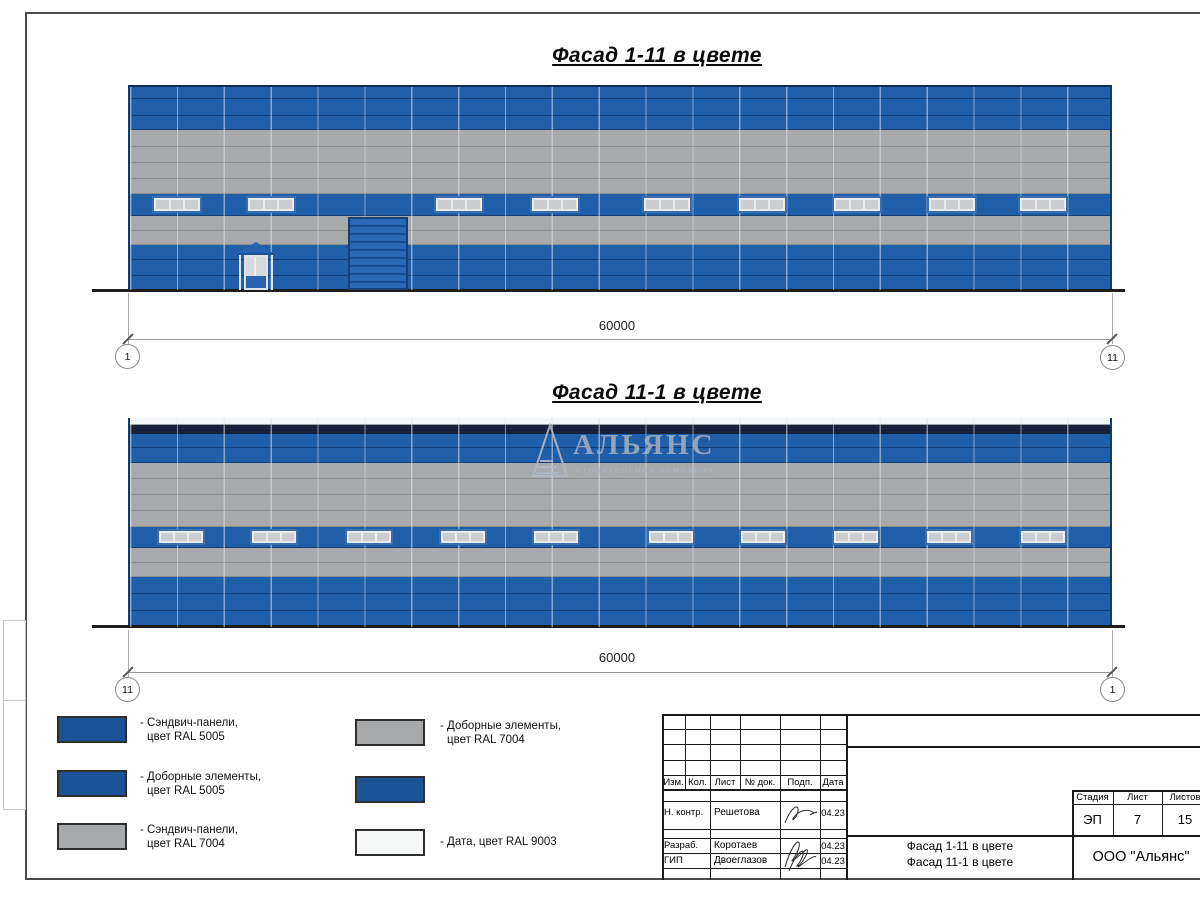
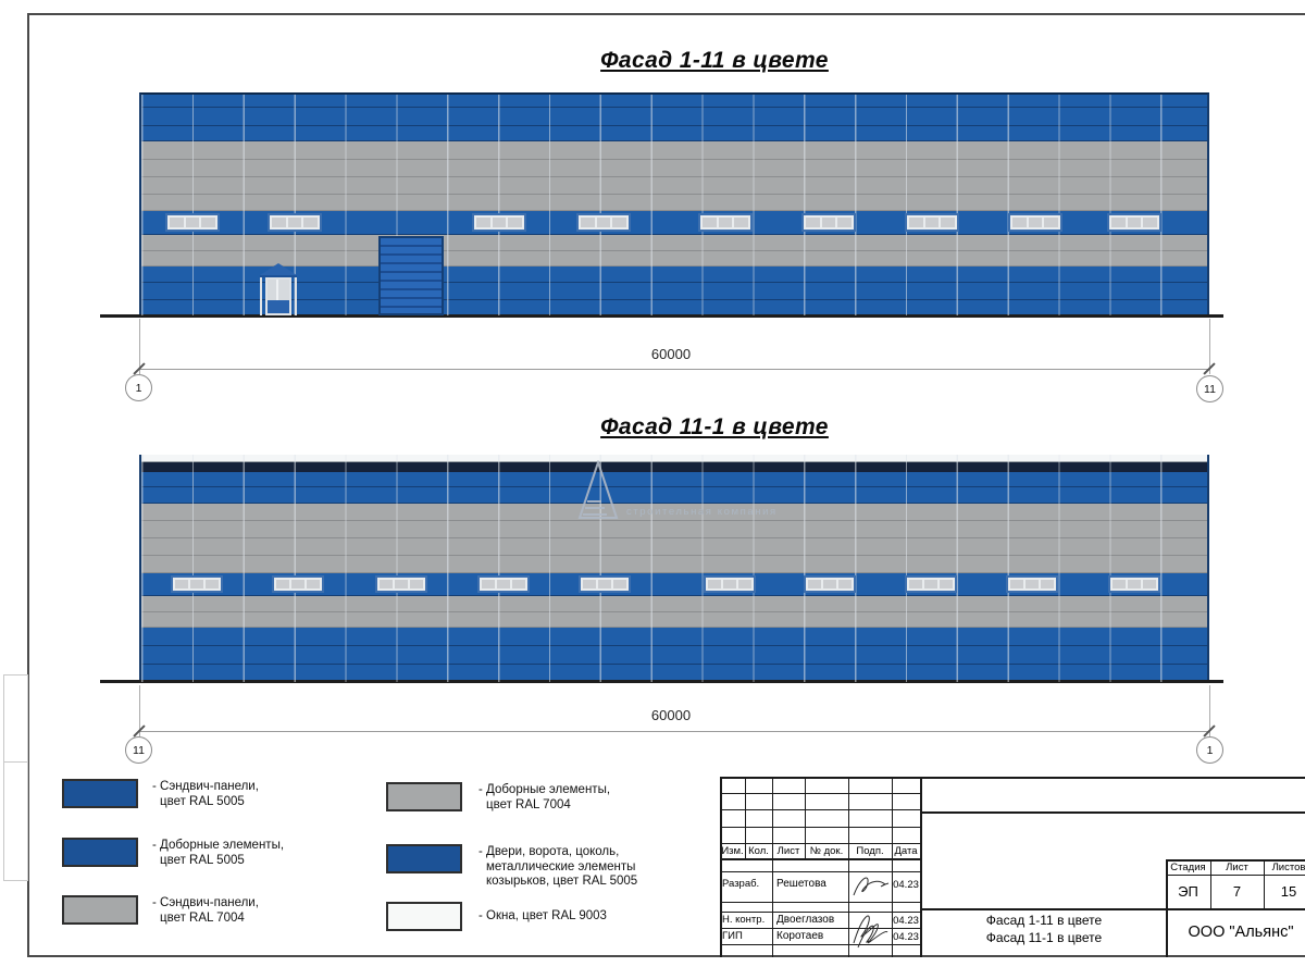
  Фасад 1-11 в цвете
  60000
  1
  11
  Фасад 11-1 в цвете
- АЛЬЯНС
  строительная компания
  60000
  11
  1
  ООО "Альянс"
  - Сэндвич-панели,
  цвет RAL 5005
  - Доборные элементы,
  цвет RAL 5005
  - Сэндвич-панели,
  цвет RAL 7004
  - Доборные элементы,
  цвет RAL 7004
+ - Двери, ворота, цоколь,
+ металлические элементы
+ козырьков, цвет RAL 5005
- - Дата, цвет RAL 9003
+ - Окна, цвет RAL 9003
  Изм.
  Кол.
  Лист
  № док.
  Подп.
  Дата
- Н. контр.
+ Разраб.
  Решетова
  04.23
- Разраб.
+ Н. контр.
- Коротаев
+ Двоеглазов
  04.23
  ГИП
- Двоеглазов
+ Коротаев
  04.23
  Стадия
  Лист
  Листов
  ЭП
  7
  15
  Фасад 1-11 в цвете
  Фасад 11-1 в цвете
